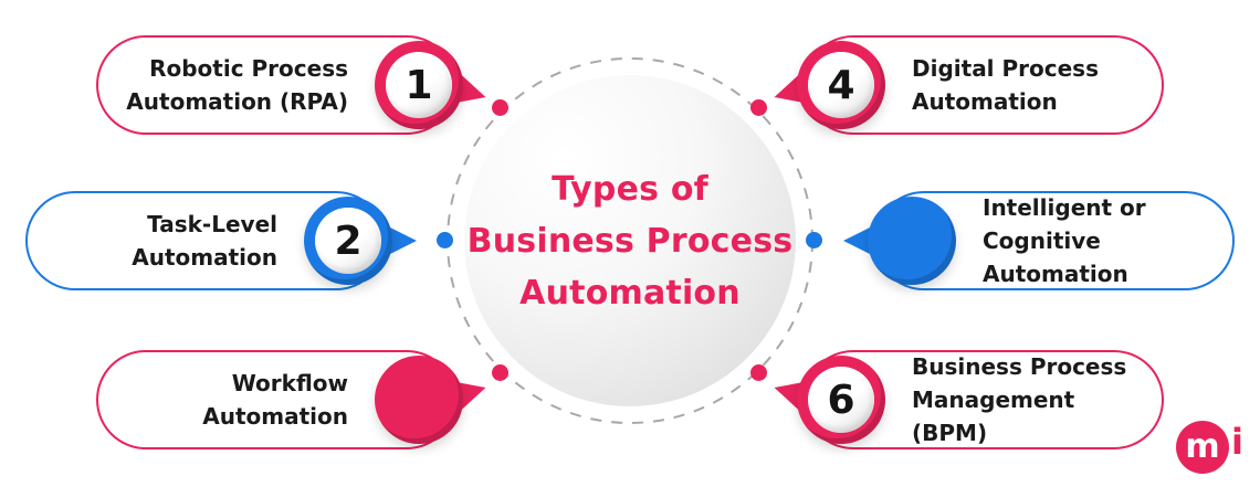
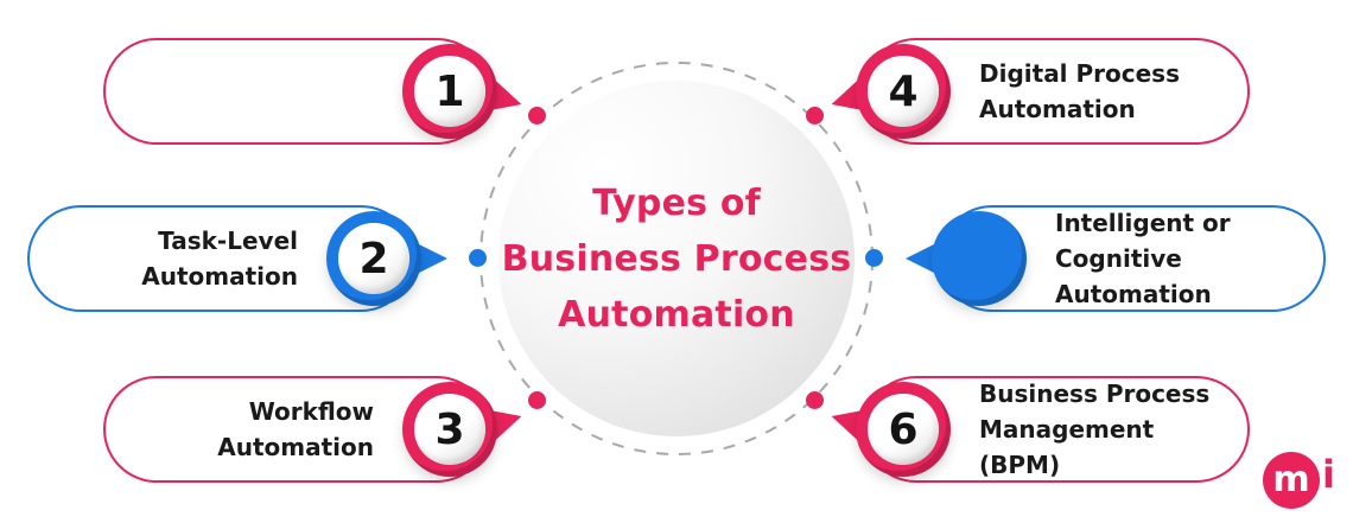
  Types of
  Business Process
  Automation
- Robotic Process
- Automation (RPA)
  1
  Task-Level
  Automation
  2
  Workflow
  Automation
+ 3
  Digital Process
  Automation
  4
  Intelligent or Cognitive
  Automation
  Business Process
  Management (BPM)
  6
  m
  i
